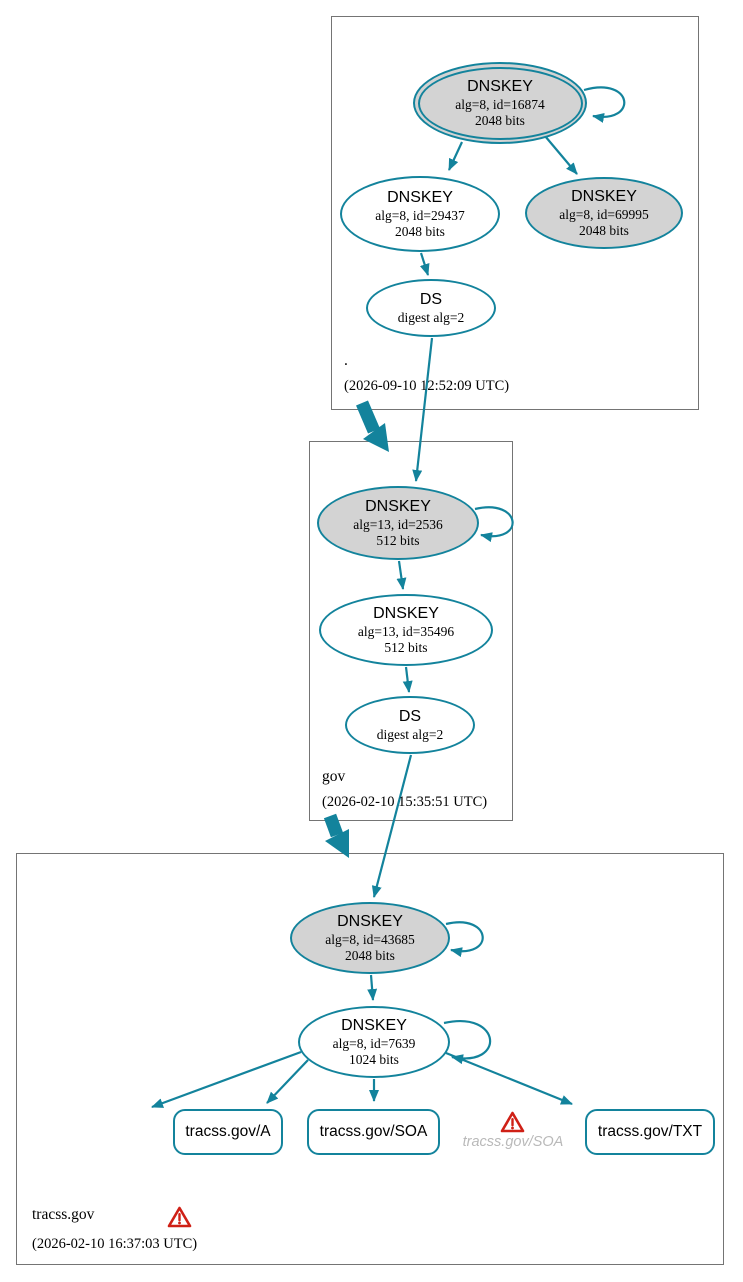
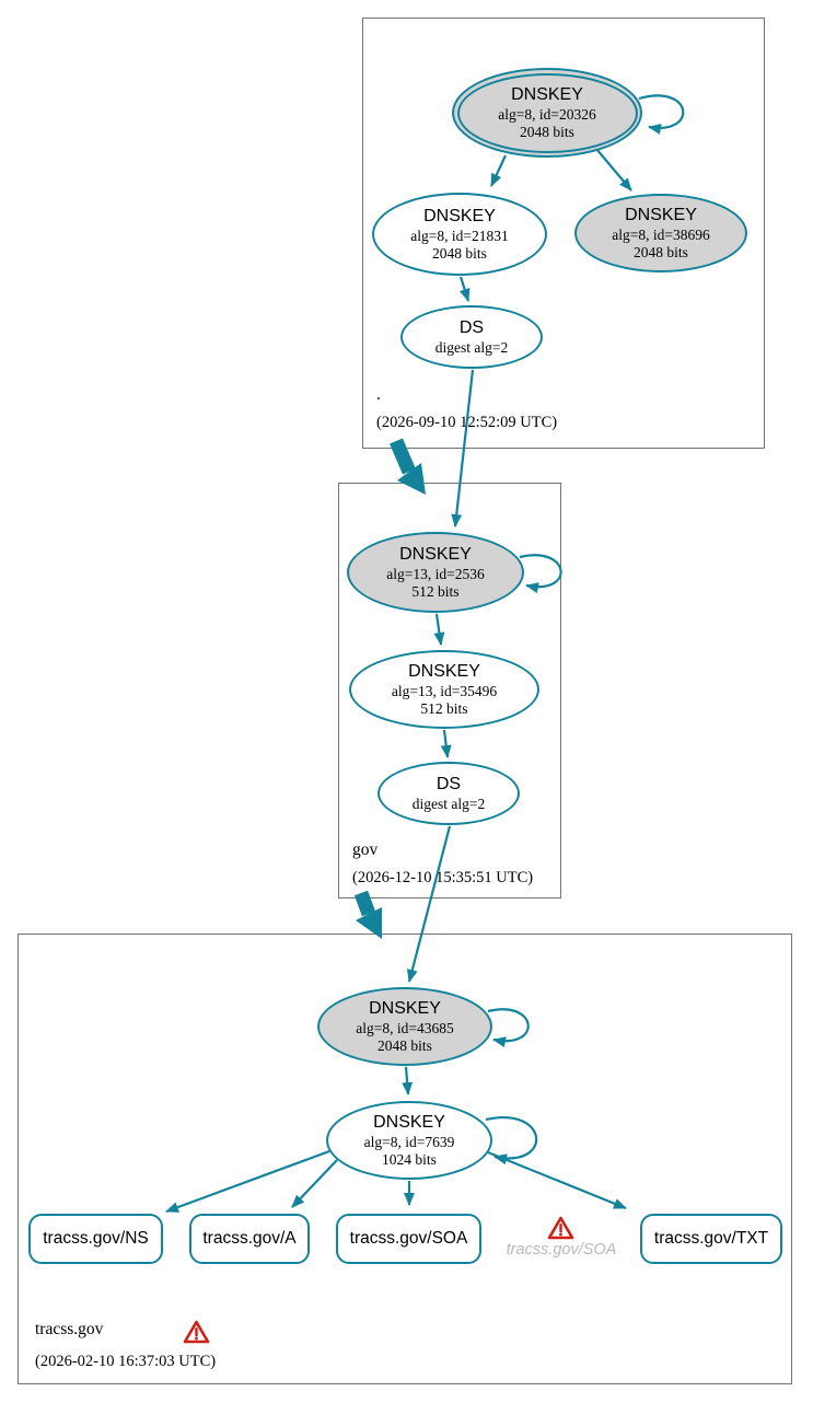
  DNSKEY
- alg=8, id=16874
+ alg=8, id=20326
  2048 bits
  DNSKEY
- alg=8, id=29437
+ alg=8, id=21831
  2048 bits
  DNSKEY
- alg=8, id=69995
+ alg=8, id=38696
  2048 bits
  DS
  digest alg=2
  .
  (2026-09-10 12:52:09 UTC)
  DNSKEY
  alg=13, id=2536
  512 bits
  DNSKEY
  alg=13, id=35496
  512 bits
  DS
  digest alg=2
  gov
- (2026-02-10 15:35:51 UTC)
+ (2026-12-10 15:35:51 UTC)
  DNSKEY
  alg=8, id=43685
  2048 bits
  DNSKEY
  alg=8, id=7639
  1024 bits
+ tracss.gov/NS
  tracss.gov/A
  tracss.gov/SOA
  tracss.gov/TXT
  tracss.gov/SOA
  tracss.gov
  (2026-02-10 16:37:03 UTC)
